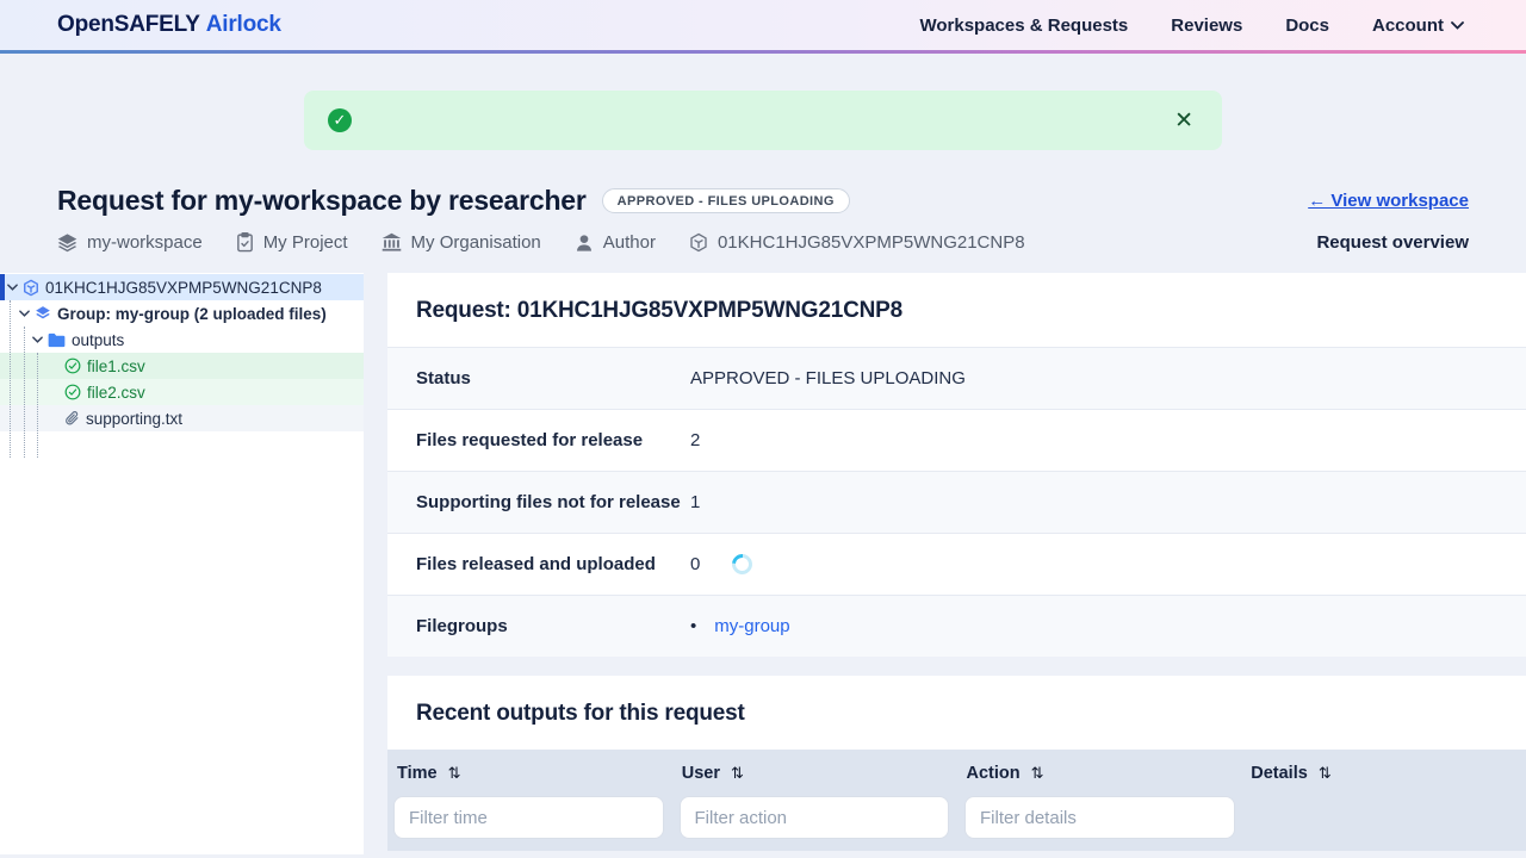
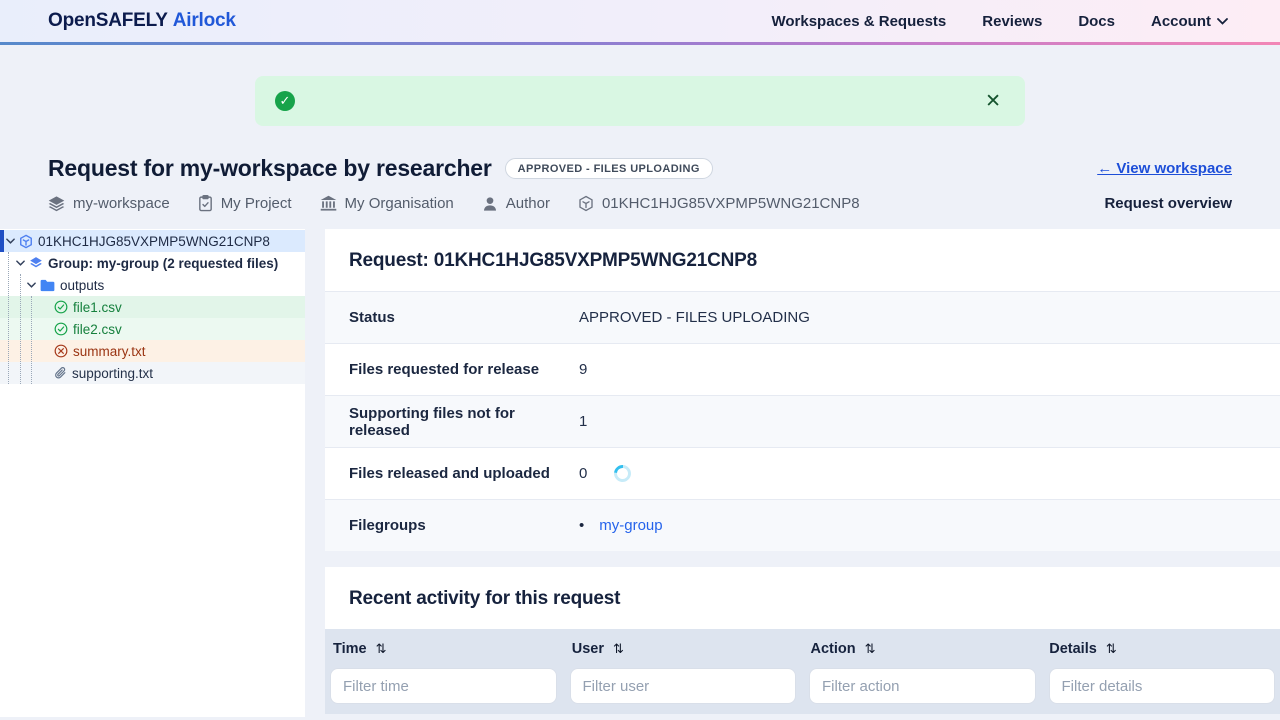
  OpenSAFELY Airlock
  Workspaces & Requests
  Reviews
  Docs
  Account
  ✓
  ✕
  Request for my-workspace by researcher
  APPROVED - FILES UPLOADING
  ← View workspace
  my-workspace
  My Project
  My Organisation
  Author
  01KHC1HJG85VXPMP5WNG21CNP8
  Request overview
  01KHC1HJG85VXPMP5WNG21CNP8
- Group: my-group (2 uploaded files)
+ Group: my-group (2 requested files)
  outputs
  file1.csv
  file2.csv
+ summary.txt
  supporting.txt
  Request: 01KHC1HJG85VXPMP5WNG21CNP8
  Status
  APPROVED - FILES UPLOADING
  Files requested for release
- 2
+ 9
- Supporting files not for release
+ Supporting files not for released
  1
  Files released and uploaded
  0
  Filegroups
  my-group
- Recent outputs for this request
+ Recent activity for this request
  Time
  ⇅
  User
  ⇅
  Action
  ⇅
  Details
  ⇅
  Filter time
+ Filter user
  Filter action
  Filter details
